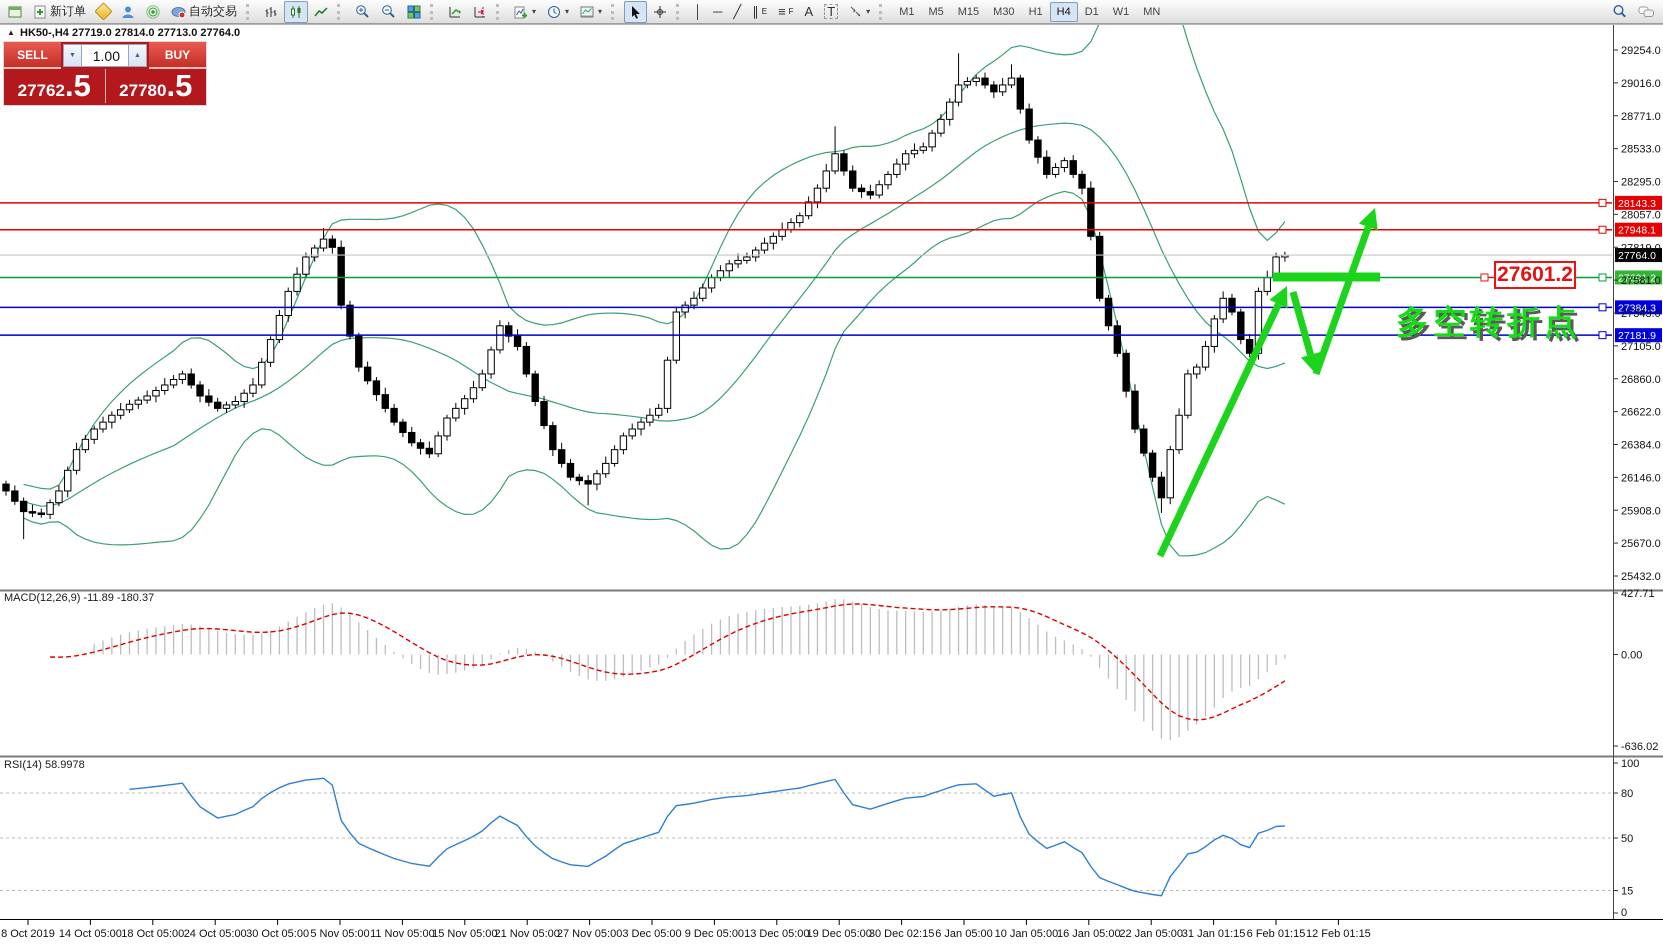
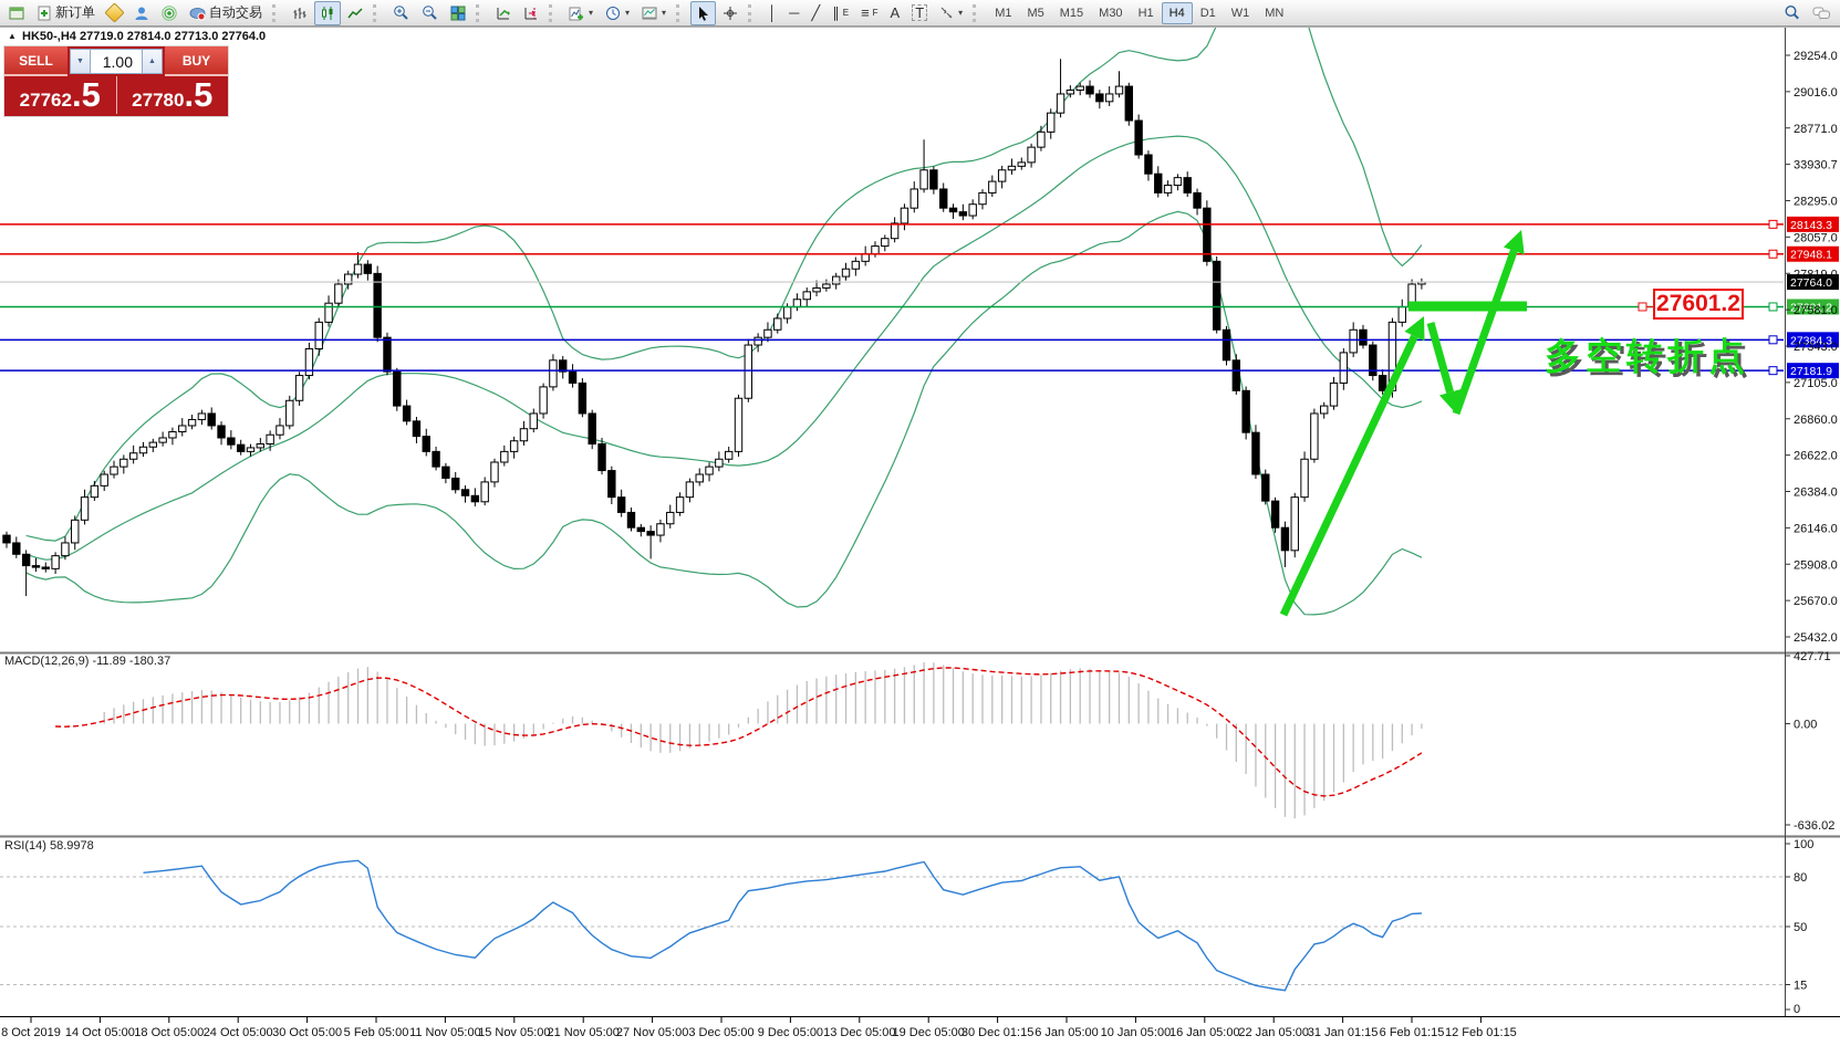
  新订单
  自动交易
  ▾
  ▾
  ▾
  │
  ─
  ╱
  ∥
  E
  ≡
  F
  A
  T
  ▾
  M1
  M5
  M15
  M30
  H1
  H4
  D1
  W1
  MN
  28143.3
  27948.1
  27764.0
  27601.2
  27384.3
  27181.9
  29254.0
  29016.0
  28771.0
- 28533.0
+ 33930.7
  28295.0
  28057.0
  27819.0
  27581.0
  27343.0
  27105.0
  26860.0
  26622.0
  26384.0
  26146.0
  25908.0
  25670.0
  25432.0
  427.71
  0.00
  -636.02
  100
  80
  50
  15
  0
  8 Oct 2019
  14 Oct 05:00
  18 Oct 05:00
  24 Oct 05:00
  30 Oct 05:00
- 5 Nov 05:00
+ 5 Feb 05:00
  11 Nov 05:00
  15 Nov 05:00
  21 Nov 05:00
  27 Nov 05:00
  3 Dec 05:00
  9 Dec 05:00
  13 Dec 05:00
  19 Dec 05:00
- 30 Dec 02:15
+ 30 Dec 01:15
  6 Jan 05:00
  10 Jan 05:00
  16 Jan 05:00
  22 Jan 05:00
  31 Jan 01:15
  6 Feb 01:15
  12 Feb 01:15
  ▲
  HK50-,H4 27719.0 27814.0 27713.0 27764.0
  SELL
  1.00
  BUY
  27762
  .5
  27780
  .5
  MACD(12,26,9) -11.89 -180.37
  RSI(14) 58.9978
  27601.2
  多空转折点
